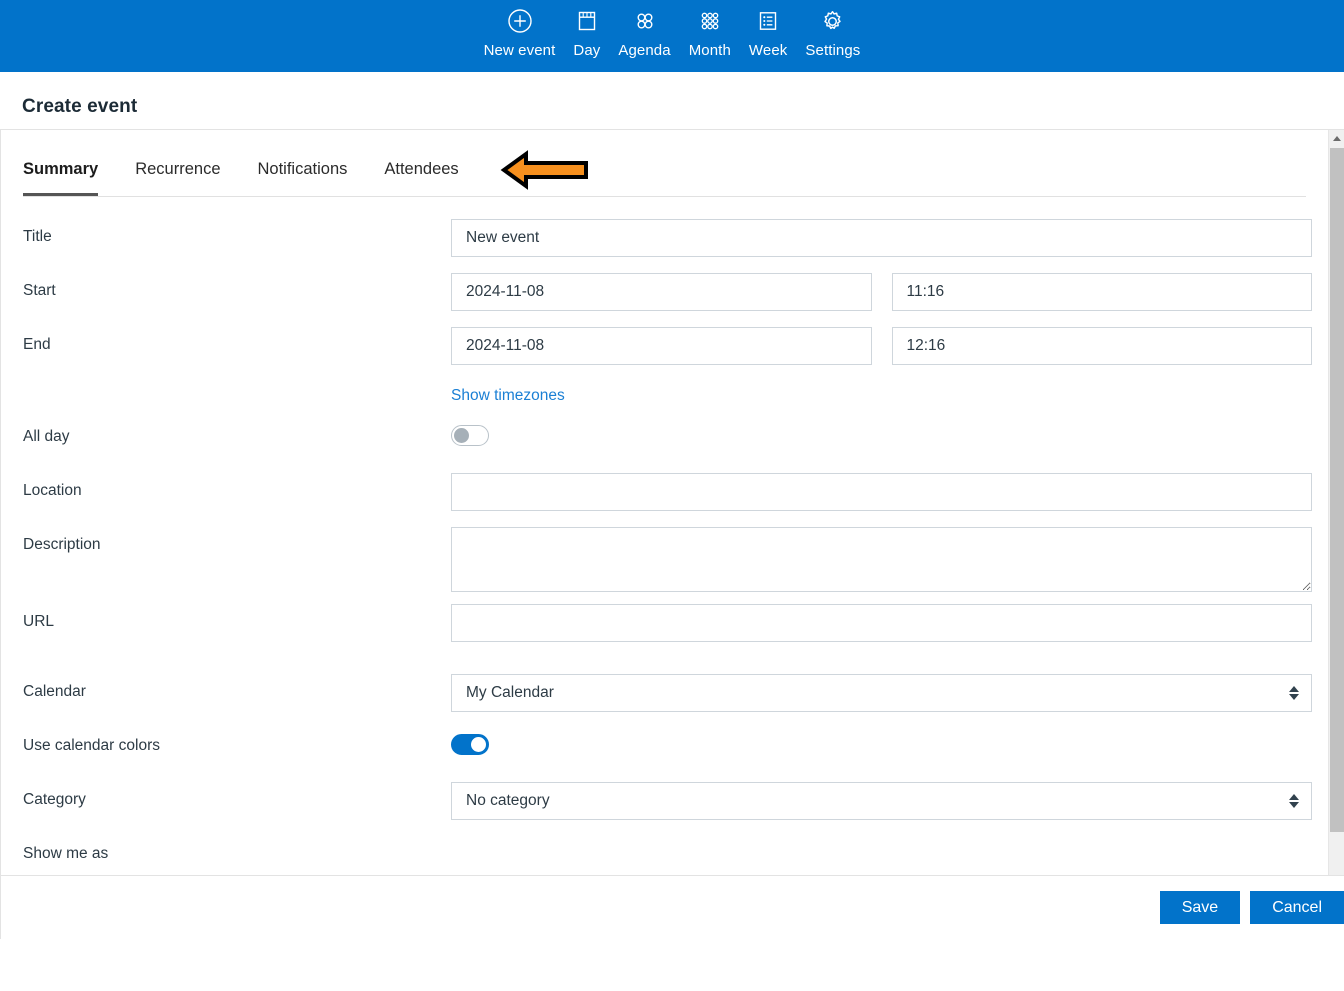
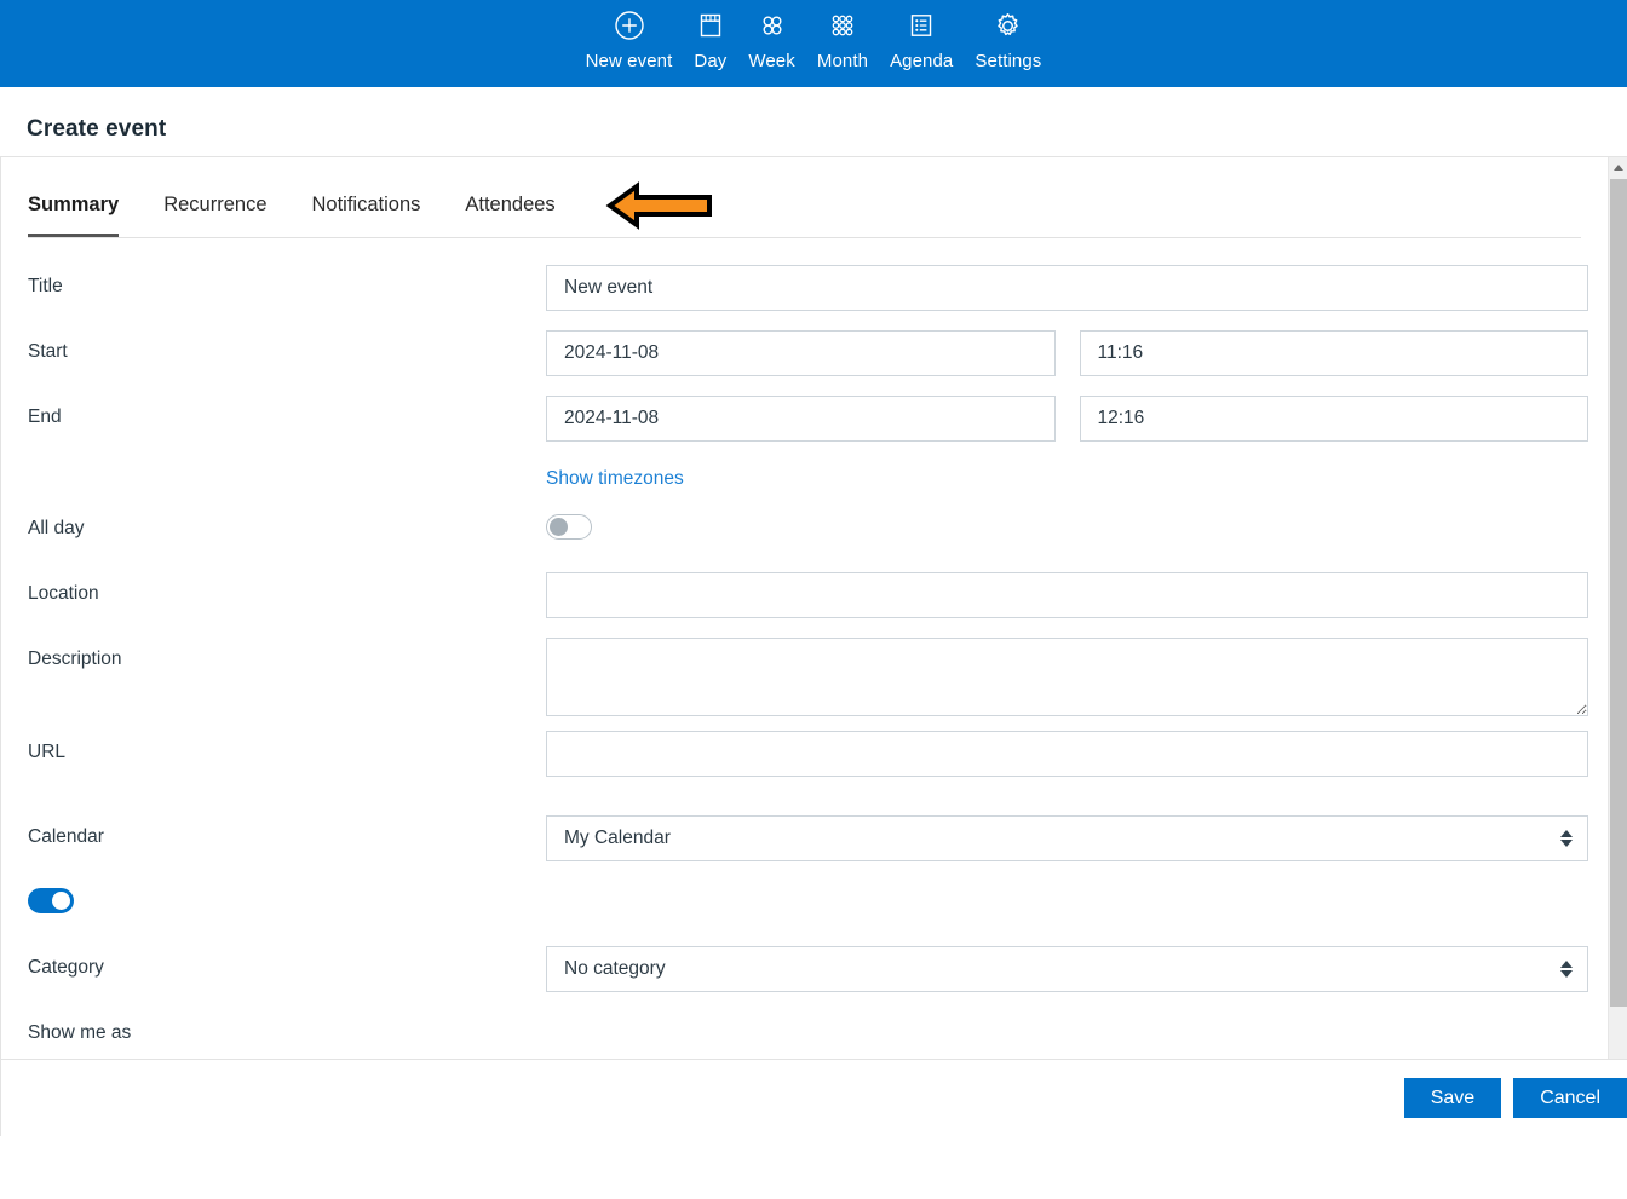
  New event
  Day
- Agenda
+ Week
  Month
- Week
+ Agenda
  Settings
  Create event
  Summary
  Recurrence
  Notifications
  Attendees
  Title
  New event
  Start
  2024-11-08
  11:16
  End
  2024-11-08
  12:16
  Show timezones
  All day
  Location
  Description
  URL
  Calendar
  My Calendar
- Use calendar colors
  Category
  No category
  Show me as
  Save
  Cancel
